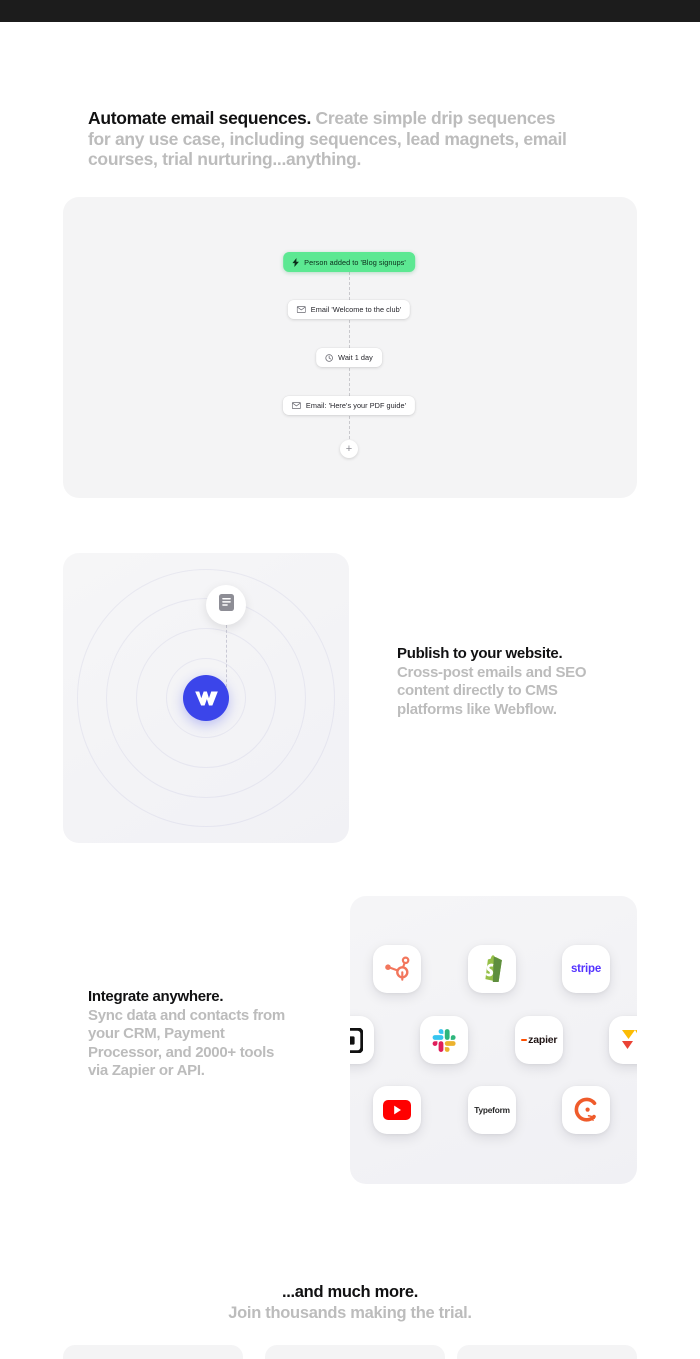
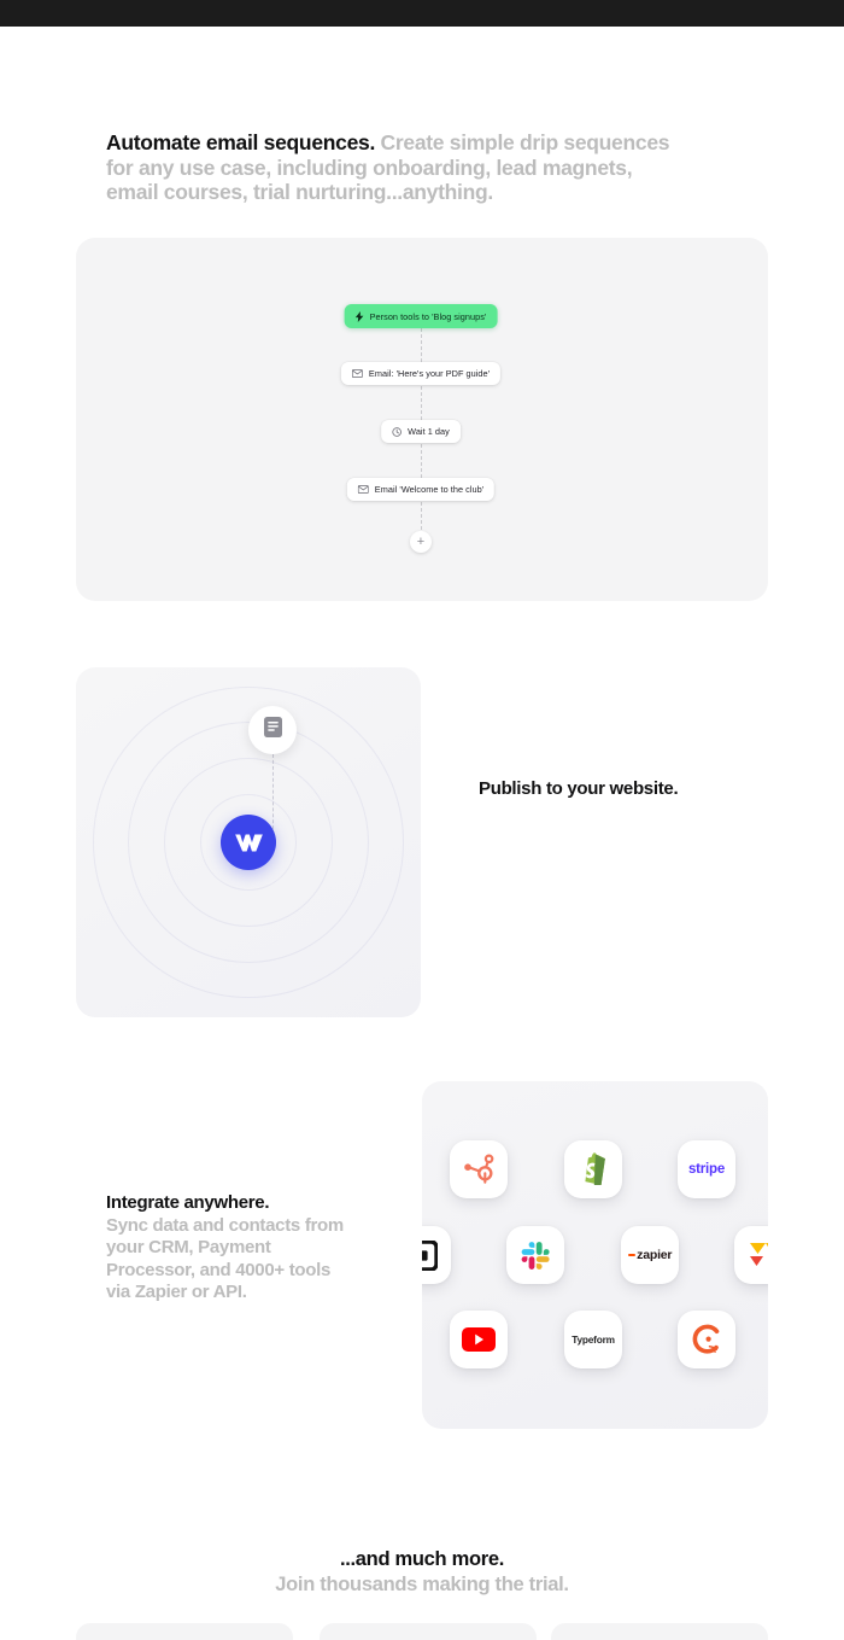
- Automate email sequences. Create simple drip sequences for any use case, including sequences, lead magnets, email courses, trial nurturing...anything.
+ Automate email sequences. Create simple drip sequences for any use case, including onboarding, lead magnets, email courses, trial nurturing...anything.
- Person added to 'Blog signups'
+ Person tools to 'Blog signups'
- Email 'Welcome to the club'
+ Email: 'Here's your PDF guide'
  Wait 1 day
- Email: 'Here's your PDF guide'
+ Email 'Welcome to the club'
  +
  Publish to your website.
- Cross-post emails and SEO content directly to CMS platforms like Webflow.
  Integrate anywhere.
- Sync data and contacts from your CRM, Payment Processor, and 2000+ tools via Zapier or API.
+ Sync data and contacts from your CRM, Payment Processor, and 4000+ tools via Zapier or API.
  stripe
  zapier
  Typeform
  ...and much more.
  Join thousands making the trial.
